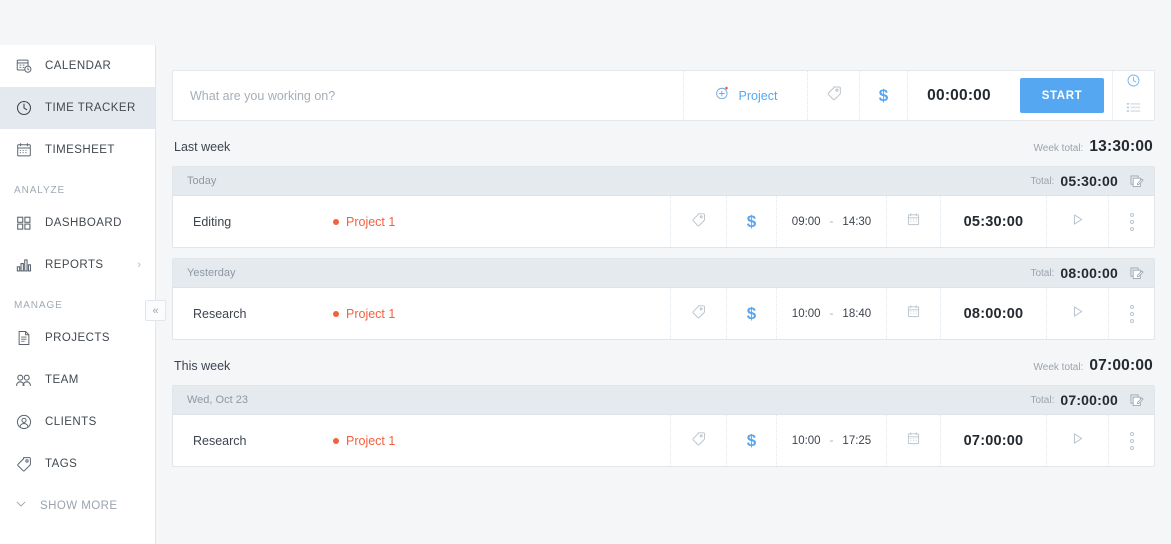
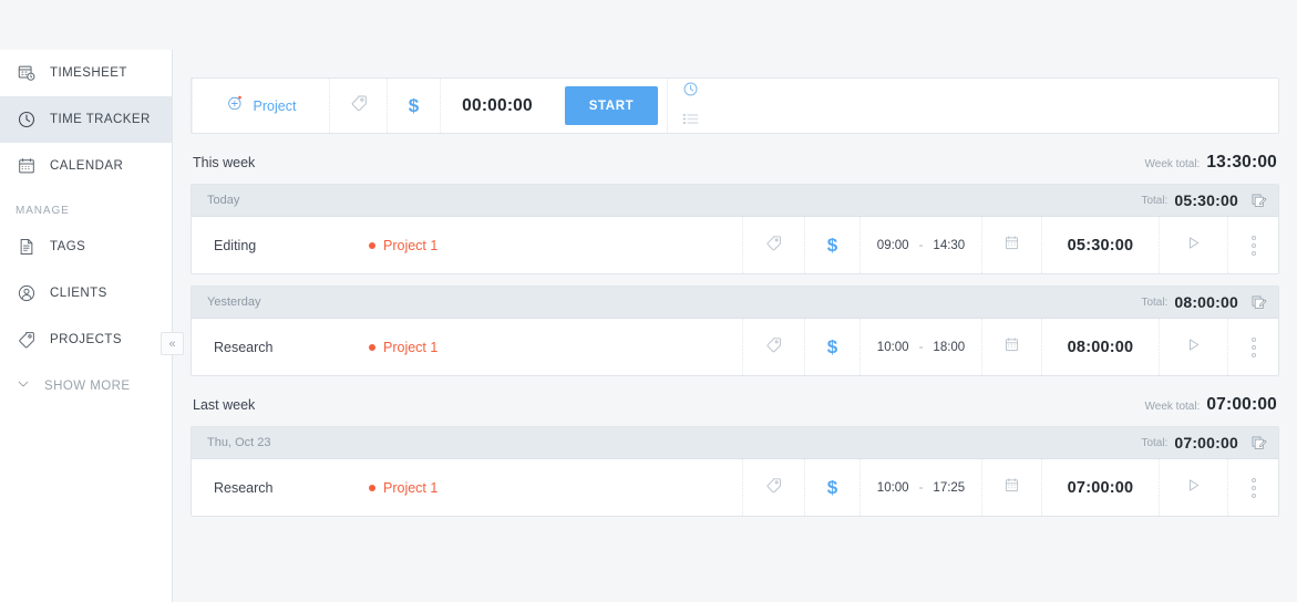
- CALENDAR
+ TIMESHEET
  TIME TRACKER
- TIMESHEET
+ CALENDAR
- ANALYZE
- DASHBOARD
- REPORTS
- ›
  MANAGE
- PROJECTS
+ TAGS
- TEAM
  CLIENTS
- TAGS
+ PROJECTS
  SHOW MORE
  «
- What are you working on?
  Project
  $
  00:00:00
  START
- Last week
+ This week
  Week total:
  13:30:00
  Today
  Total:
  05:30:00
  Editing
  Project 1
  $
  09:00
  -
  14:30
  05:30:00
  Yesterday
  Total:
  08:00:00
  Research
  Project 1
  $
  10:00
  -
- 18:40
+ 18:00
  08:00:00
- This week
+ Last week
  Week total:
  07:00:00
- Wed, Oct 23
+ Thu, Oct 23
  Total:
  07:00:00
  Research
  Project 1
  $
  10:00
  -
  17:25
  07:00:00
